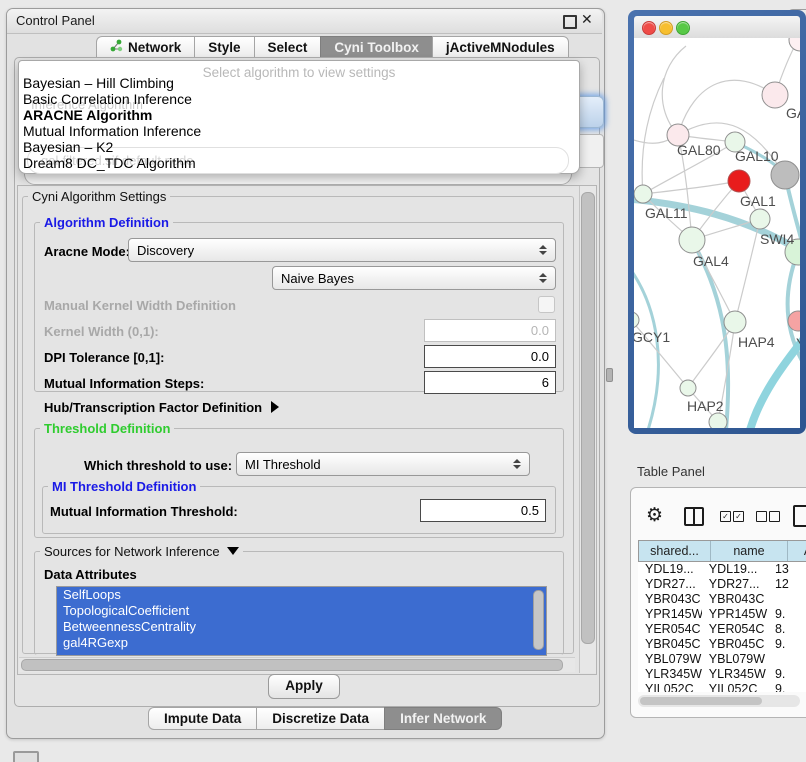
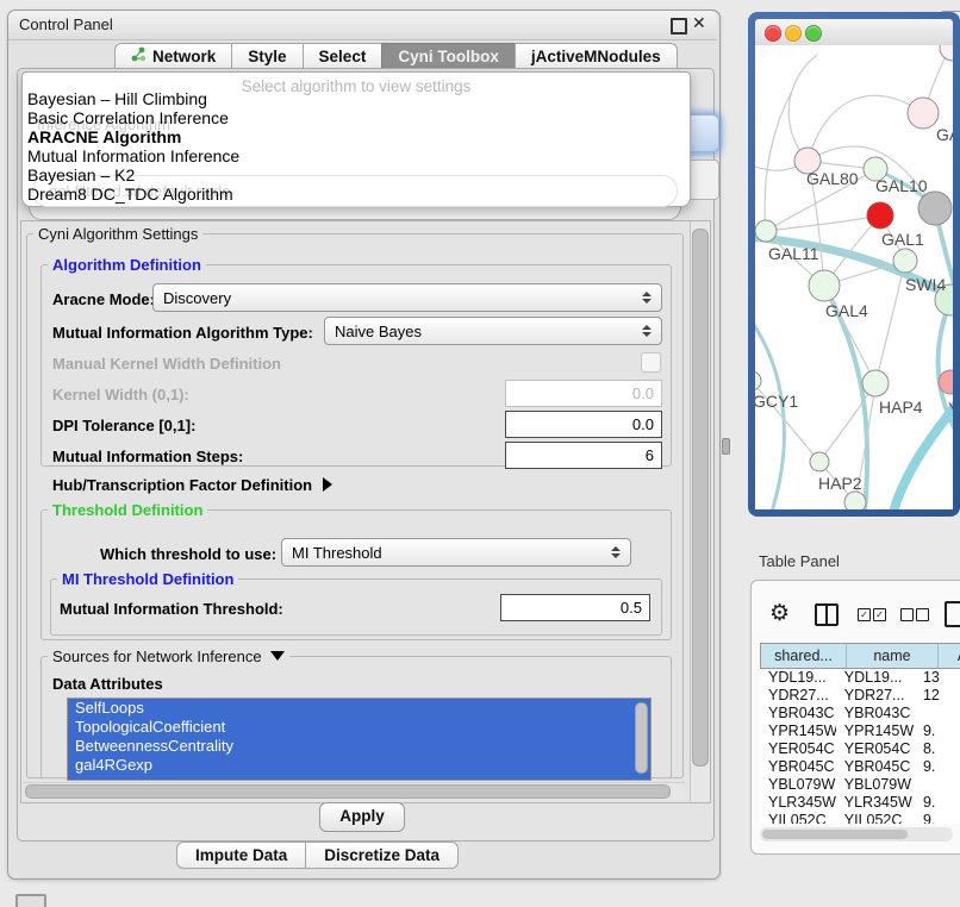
  Control Panel
  ✕
  Network
  Style
  Select
  Cyni Toolbox
  jActiveMNodules
  Inference Algorithm
  gal-filtered.sif default node
  Select algorithm to view settings
  Bayesian – Hill Climbing
  Basic Correlation Inference
  ARACNE Algorithm
  Mutual Information Inference
  Bayesian – K2
  Dream8 DC_TDC Algorithm
  Cyni Algorithm Settings
  Algorithm Definition
  Aracne Mode
  Discovery
+ Mutual Information Algorithm Type:
  Naive Bayes
  Manual Kernel Width Definition
  Kernel Width (0,1):
  0.0
  DPI Tolerance [0,1]:
  0.0
  Mutual Information Steps:
  6
  Hub/Transcription Factor Definition
  Threshold Definition
  Which threshold to use:
  MI Threshold
  MI Threshold Definition
  Mutual Information Threshold:
  0.5
  Sources for Network Inference
  Data Attributes
  SelfLoops
  TopologicalCoefficient
  BetweennessCentrality
  gal4RGexp
  Apply
  Impute Data
  Discretize Data
- Infer Network
  GAL80
  GAL10
  GAL11
  GAL1
  SWI4
  GAL4
  GCY1
  HAP4
  HAP2
  Table Panel
  ⚙
  ✓
  ✓
  shared...
  name
  YDL19...
  YDL19...
  13
  YDR27...
  YDR27...
  12
  YBR043C
  YBR043C
  YPR145W
  YPR145W
  9.
  YER054C
  YER054C
  8.
  YBR045C
  YBR045C
  9.
  YBL079W
  YBL079W
  YLR345W
  YLR345W
  9.
  YIL052C
  YIL052C
  9.
